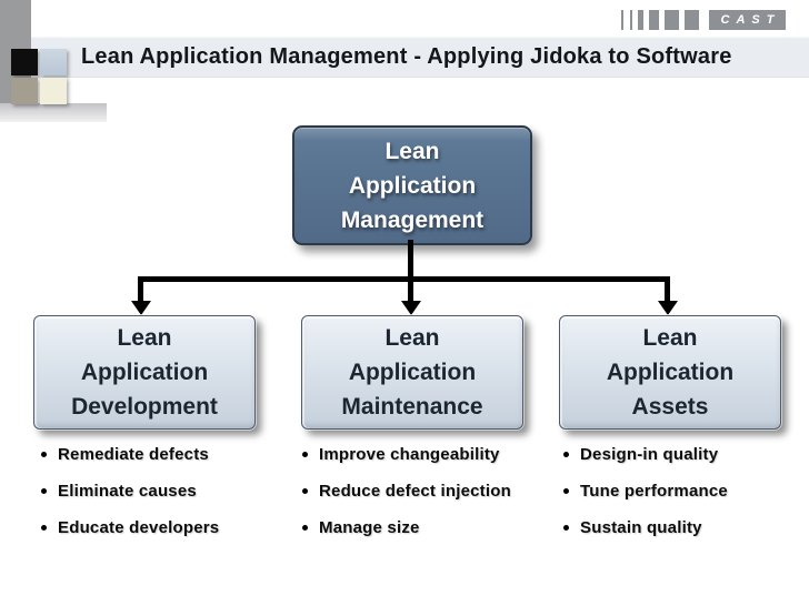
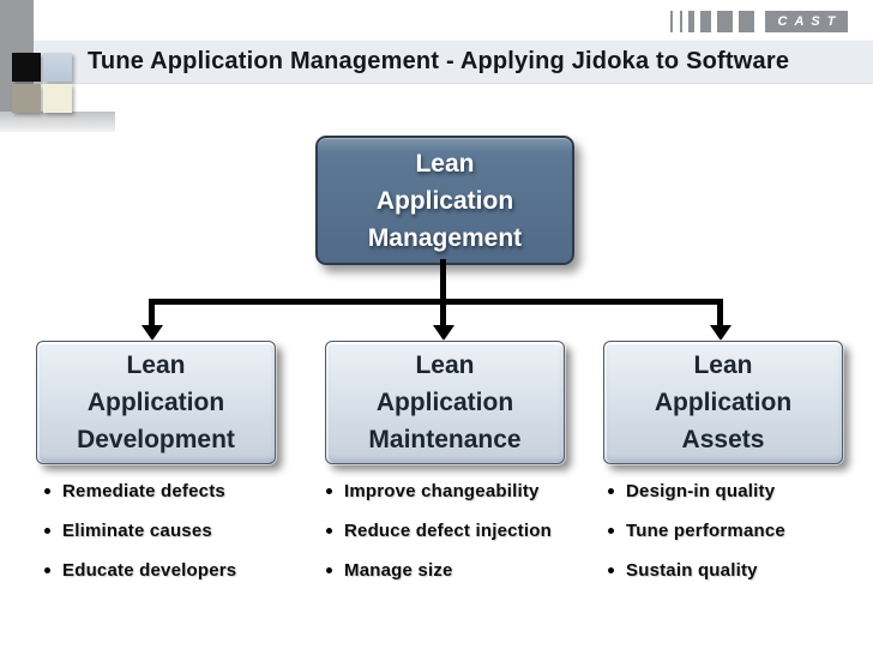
- Lean Application Management - Applying Jidoka to Software
+ Tune Application Management - Applying Jidoka to Software
  CAST
  Lean
  Application
  Management
  Lean
  Application
  Development
  Lean
  Application
  Maintenance
  Lean
  Application
  Assets
  Remediate defects
  Eliminate causes
  Educate developers
  Improve changeability
  Reduce defect injection
  Manage size
  Design-in quality
  Tune performance
  Sustain quality
